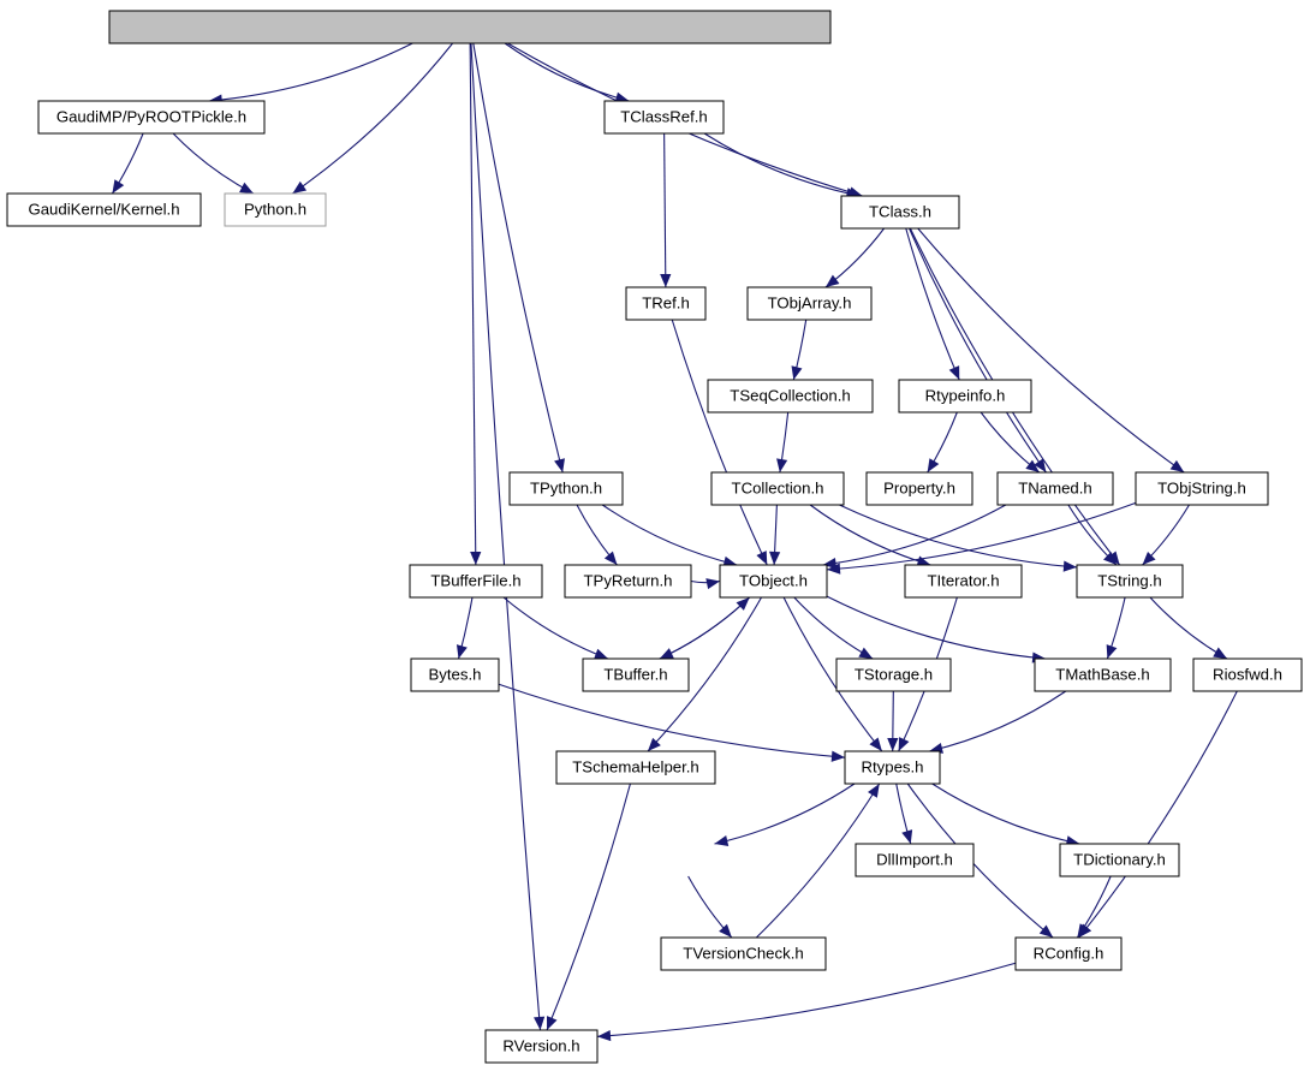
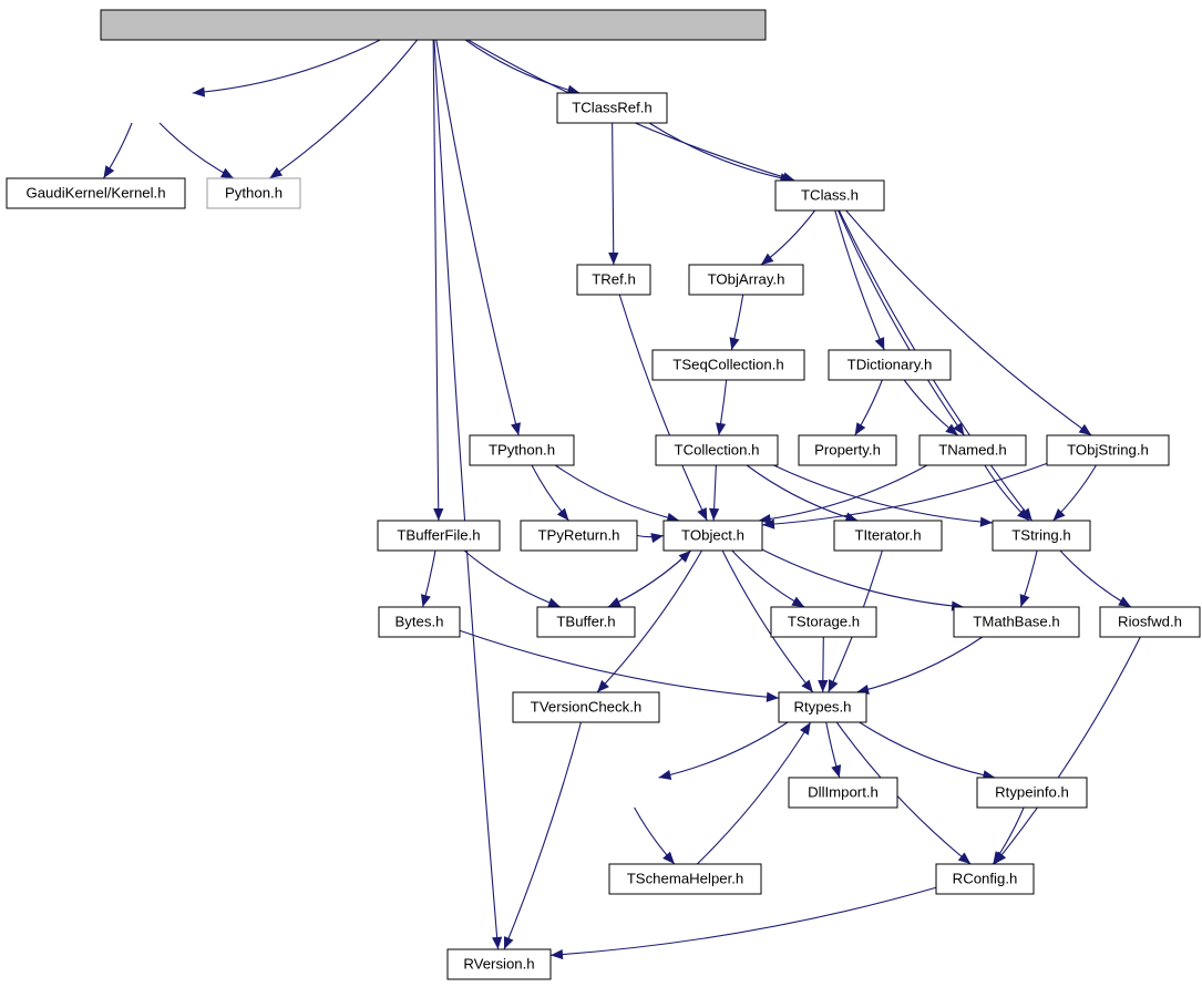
- GaudiMP/PyROOTPickle.h
  GaudiKernel/Kernel.h
  Python.h
  TClassRef.h
  TClass.h
  TRef.h
  TObjArray.h
  TSeqCollection.h
- Rtypeinfo.h
+ TDictionary.h
  TPython.h
  TCollection.h
  Property.h
  TNamed.h
  TObjString.h
  TBufferFile.h
  TPyReturn.h
  TObject.h
  TIterator.h
  TString.h
  Bytes.h
  TBuffer.h
  TStorage.h
  TMathBase.h
  Riosfwd.h
- TSchemaHelper.h
+ TVersionCheck.h
  Rtypes.h
  DllImport.h
- TDictionary.h
+ Rtypeinfo.h
- TVersionCheck.h
+ TSchemaHelper.h
  RConfig.h
  RVersion.h
